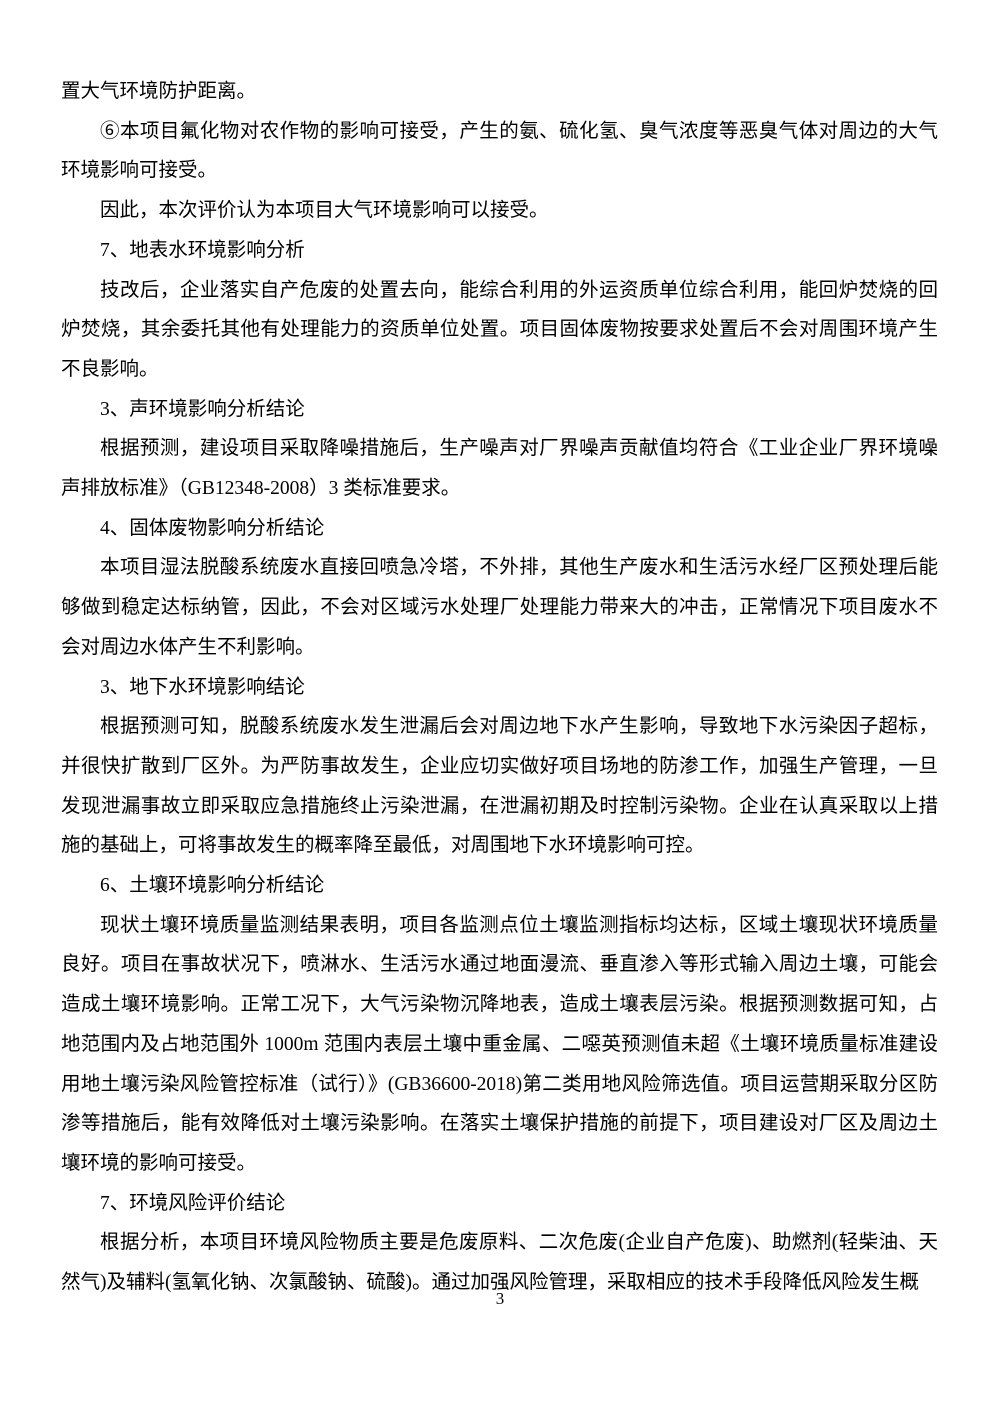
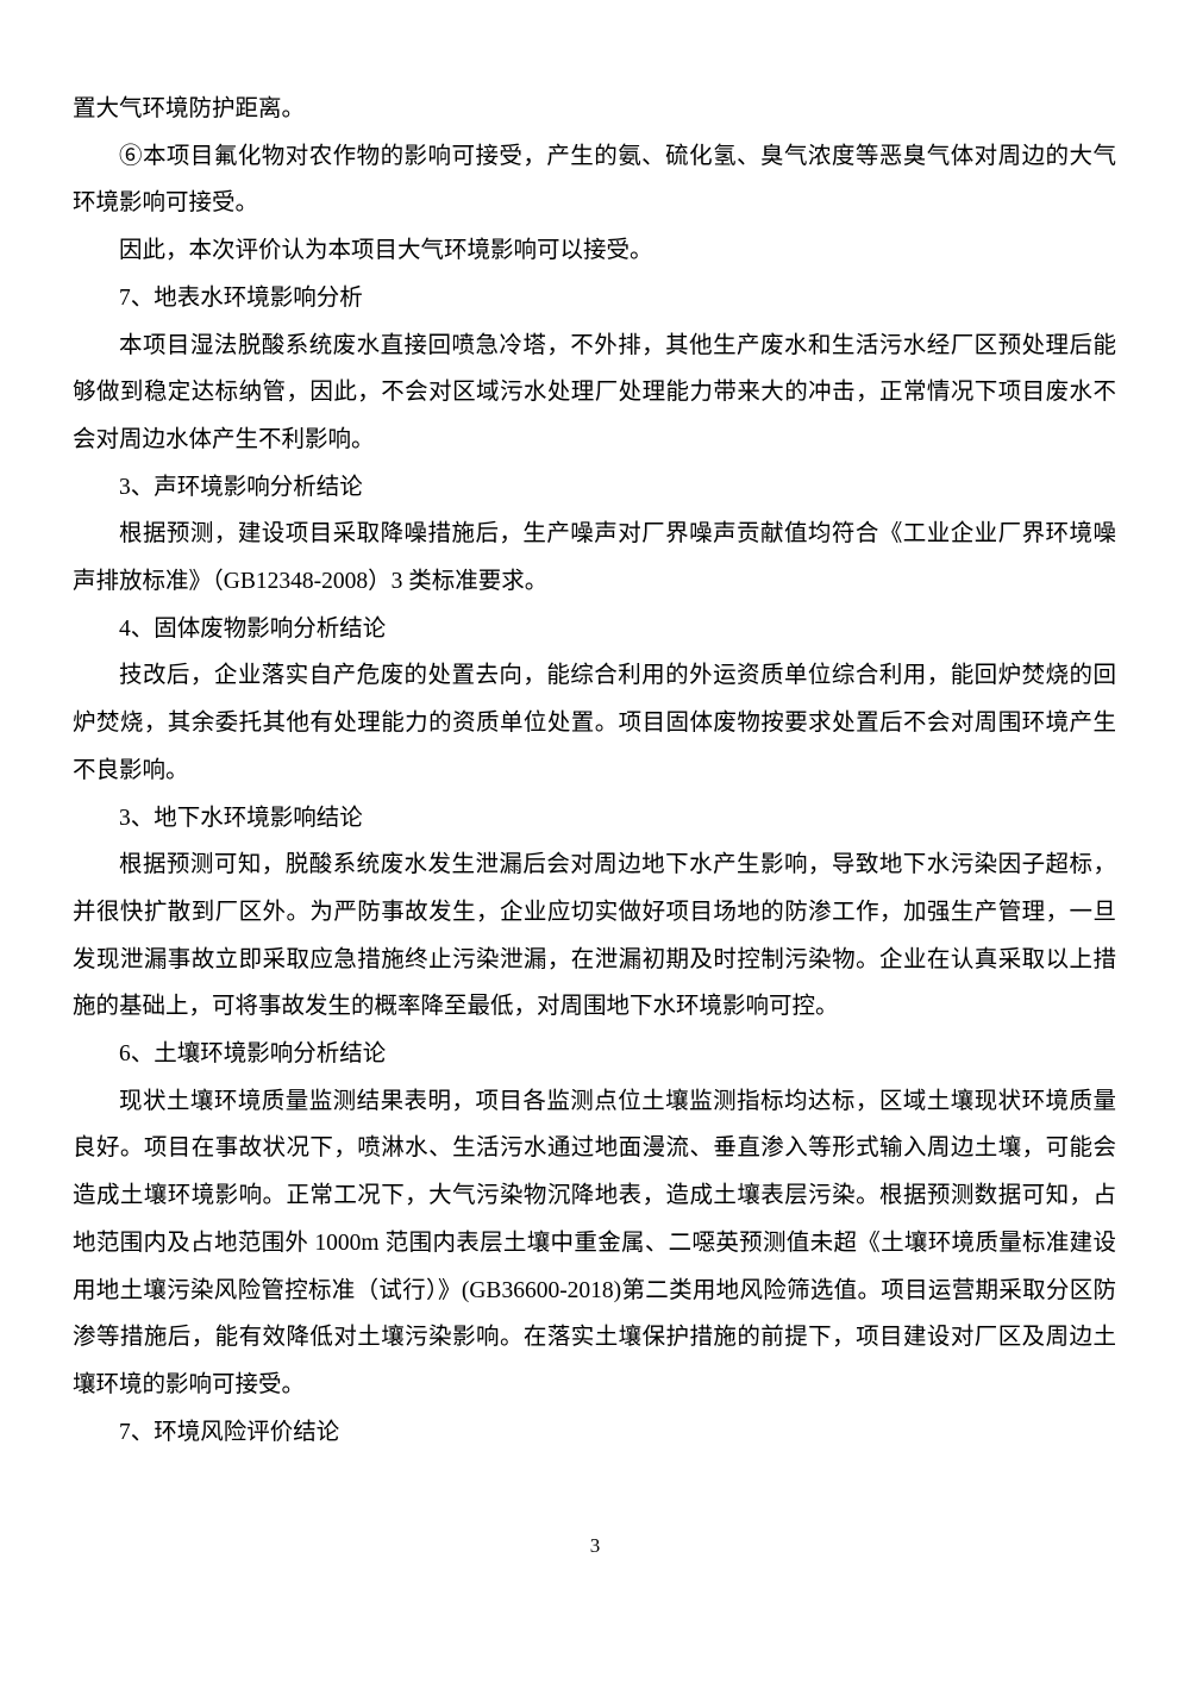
  置大气环境防护距离。
  ⑥本项目氟化物对农作物的影响可接受，产生的氨、硫化氢、臭气浓度等恶臭气体对周边的大气环境影响可接受。
  因此，本次评价认为本项目大气环境影响可以接受。
  7、地表水环境影响分析
- 技改后，企业落实自产危废的处置去向，能综合利用的外运资质单位综合利用，能回炉焚烧的回炉焚烧，其余委托其他有处理能力的资质单位处置。项目固体废物按要求处置后不会对周围环境产生不良影响。
+ 本项目湿法脱酸系统废水直接回喷急冷塔，不外排，其他生产废水和生活污水经厂区预处理后能够做到稳定达标纳管，因此，不会对区域污水处理厂处理能力带来大的冲击，正常情况下项目废水不会对周边水体产生不利影响。
  3、声环境影响分析结论
  根据预测，建设项目采取降噪措施后，生产噪声对厂界噪声贡献值均符合《工业企业厂界环境噪声排放标准》（GB12348-2008）3 类标准要求。
  4、固体废物影响分析结论
- 本项目湿法脱酸系统废水直接回喷急冷塔，不外排，其他生产废水和生活污水经厂区预处理后能够做到稳定达标纳管，因此，不会对区域污水处理厂处理能力带来大的冲击，正常情况下项目废水不会对周边水体产生不利影响。
+ 技改后，企业落实自产危废的处置去向，能综合利用的外运资质单位综合利用，能回炉焚烧的回炉焚烧，其余委托其他有处理能力的资质单位处置。项目固体废物按要求处置后不会对周围环境产生不良影响。
  3、地下水环境影响结论
  根据预测可知，脱酸系统废水发生泄漏后会对周边地下水产生影响，导致地下水污染因子超标，并很快扩散到厂区外。为严防事故发生，企业应切实做好项目场地的防渗工作，加强生产管理，一旦发现泄漏事故立即采取应急措施终止污染泄漏，在泄漏初期及时控制污染物。企业在认真采取以上措施的基础上，可将事故发生的概率降至最低，对周围地下水环境影响可控。
  6、土壤环境影响分析结论
  现状土壤环境质量监测结果表明，项目各监测点位土壤监测指标均达标，区域土壤现状环境质量良好。项目在事故状况下，喷淋水、生活污水通过地面漫流、垂直渗入等形式输入周边土壤，可能会造成土壤环境影响。正常工况下，大气污染物沉降地表，造成土壤表层污染。根据预测数据可知，占地范围内及占地范围外 1000m 范围内表层土壤中重金属、二噁英预测值未超《土壤环境质量标准建设用地土壤污染风险管控标准（试行）》(GB36600-2018)第二类用地风险筛选值。项目运营期采取分区防渗等措施后，能有效降低对土壤污染影响。在落实土壤保护措施的前提下，项目建设对厂区及周边土壤环境的影响可接受。
  7、环境风险评价结论
- 根据分析，本项目环境风险物质主要是危废原料、二次危废(企业自产危废)、助燃剂(轻柴油、天然气)及辅料(氢氧化钠、次氯酸钠、硫酸)。通过加强风险管理，采取相应的技术手段降低风险发生概
  3
